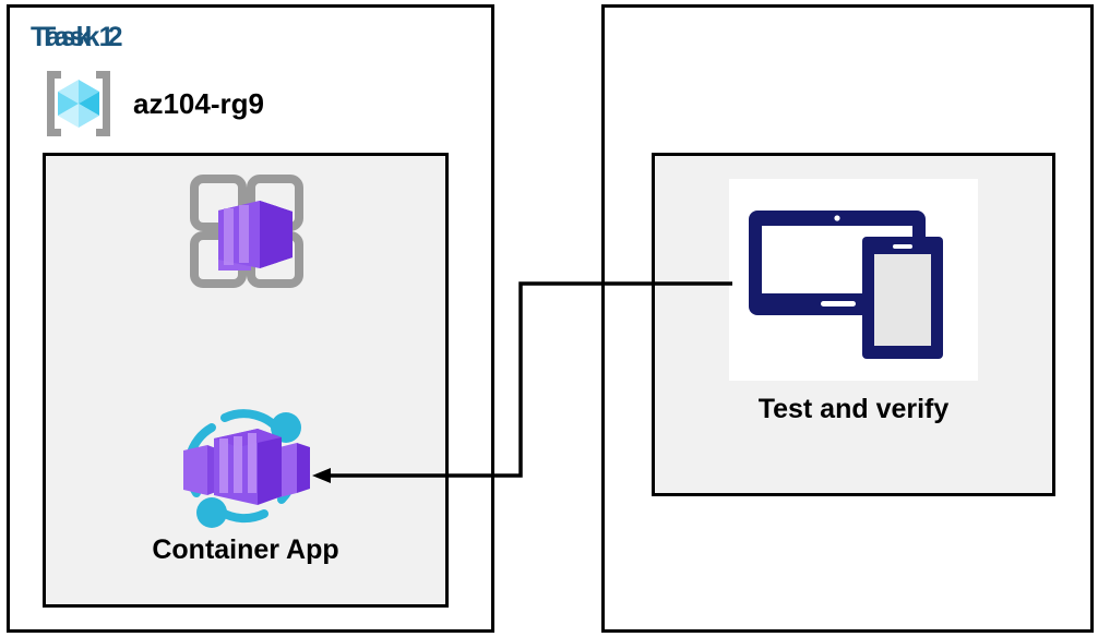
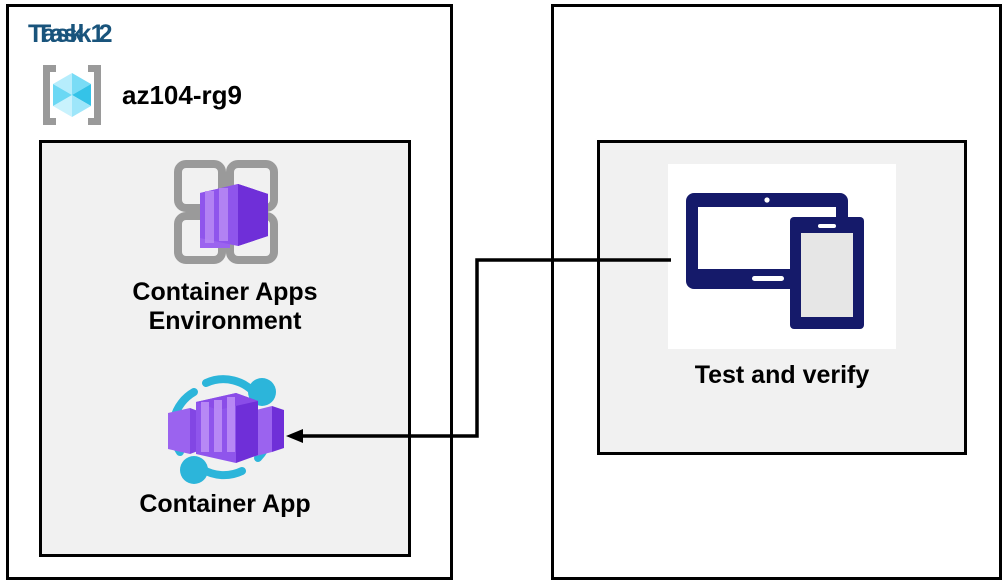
  Task 1
  az104-rg9
+ Container Apps
+ Environment
  Container App
  Task 2
  Test and verify
